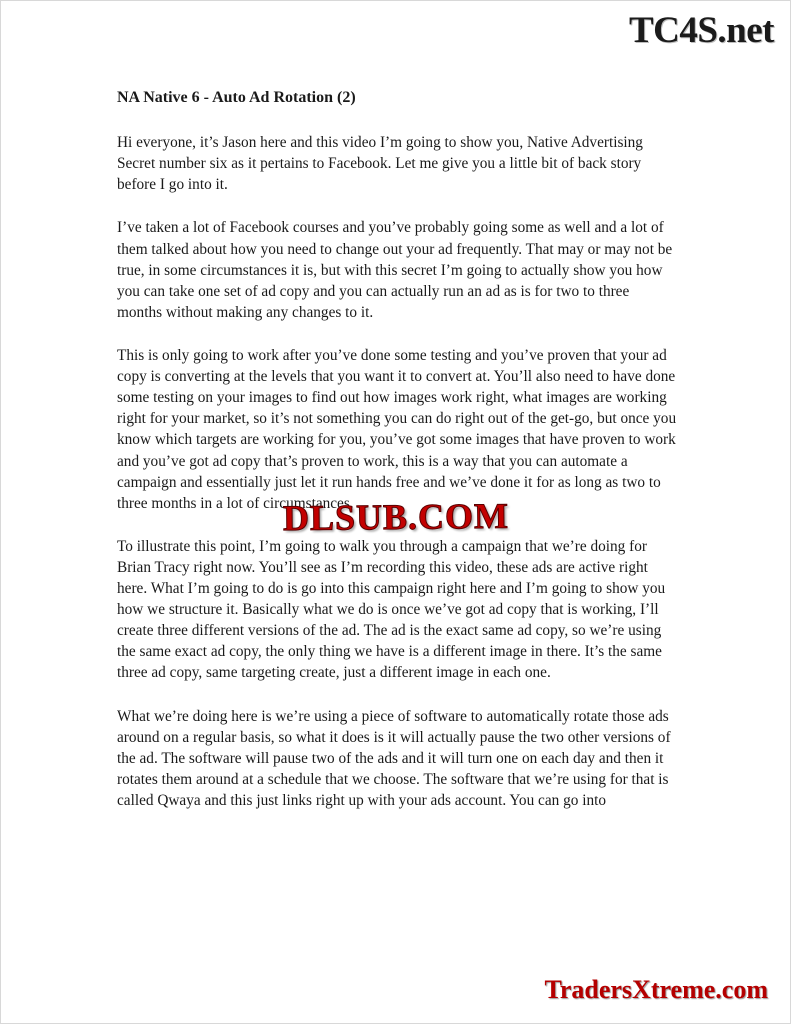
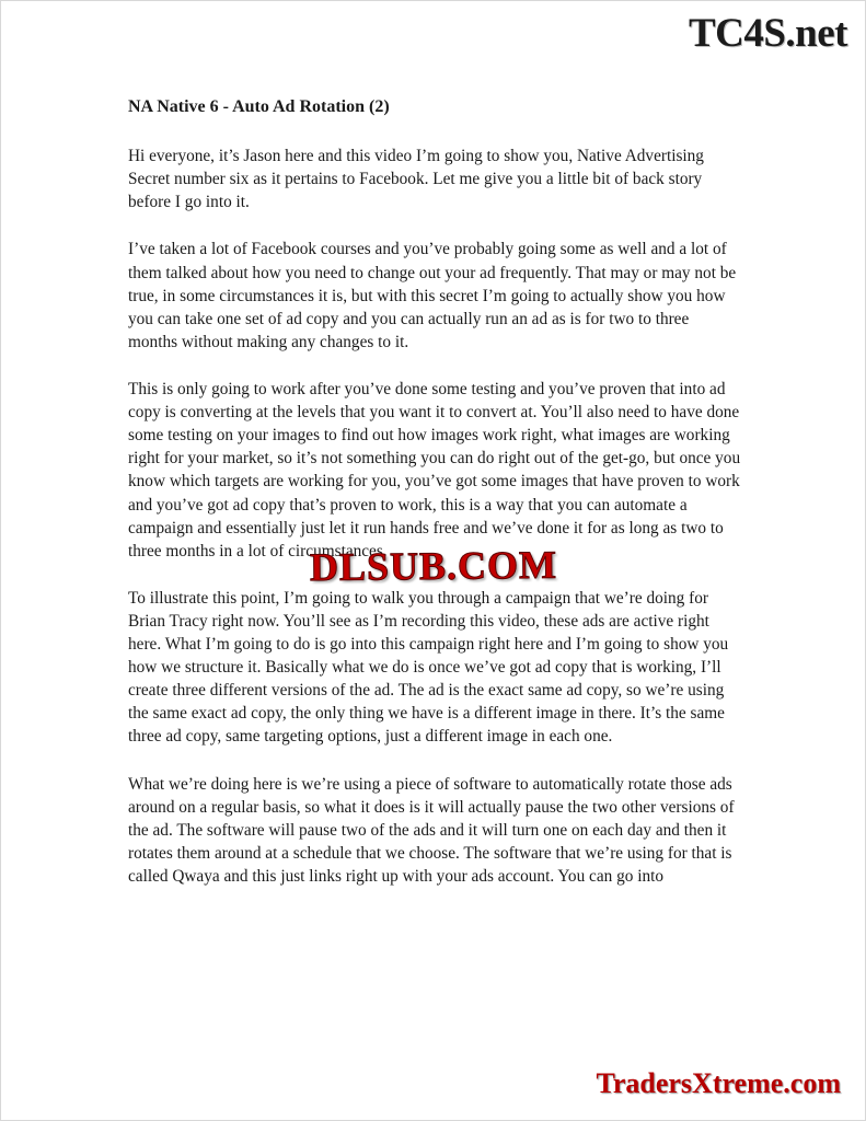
  TC4S.net
  NA Native 6 - Auto Ad Rotation (2)
  Hi everyone, it’s Jason here and this video I’m going to show you, Native Advertising Secret number six as it pertains to Facebook. Let me give you a little bit of back story before I go into it.
  I’ve taken a lot of Facebook courses and you’ve probably going some as well and a lot of them talked about how you need to change out your ad frequently. That may or may not be true, in some circumstances it is, but with this secret I’m going to actually show you how you can take one set of ad copy and you can actually run an ad as is for two to three months without making any changes to it.
- This is only going to work after you’ve done some testing and you’ve proven that your ad copy is converting at the levels that you want it to convert at. You’ll also need to have done some testing on your images to find out how images work right, what images are working right for your market, so it’s not something you can do right out of the get-go, but once you know which targets are working for you, you’ve got some images that have proven to work and you’ve got ad copy that’s proven to work, this is a way that you can automate a campaign and essentially just let it run hands free and we’ve done it for as long as two to three months in a lot of circumstances.
+ This is only going to work after you’ve done some testing and you’ve proven that into ad copy is converting at the levels that you want it to convert at. You’ll also need to have done some testing on your images to find out how images work right, what images are working right for your market, so it’s not something you can do right out of the get-go, but once you know which targets are working for you, you’ve got some images that have proven to work and you’ve got ad copy that’s proven to work, this is a way that you can automate a campaign and essentially just let it run hands free and we’ve done it for as long as two to three months in a lot of circumstances.
- To illustrate this point, I’m going to walk you through a campaign that we’re doing for Brian Tracy right now. You’ll see as I’m recording this video, these ads are active right here. What I’m going to do is go into this campaign right here and I’m going to show you how we structure it. Basically what we do is once we’ve got ad copy that is working, I’ll create three different versions of the ad. The ad is the exact same ad copy, so we’re using the same exact ad copy, the only thing we have is a different image in there. It’s the same three ad copy, same targeting create, just a different image in each one.
+ To illustrate this point, I’m going to walk you through a campaign that we’re doing for Brian Tracy right now. You’ll see as I’m recording this video, these ads are active right here. What I’m going to do is go into this campaign right here and I’m going to show you how we structure it. Basically what we do is once we’ve got ad copy that is working, I’ll create three different versions of the ad. The ad is the exact same ad copy, so we’re using the same exact ad copy, the only thing we have is a different image in there. It’s the same three ad copy, same targeting options, just a different image in each one.
  What we’re doing here is we’re using a piece of software to automatically rotate those ads around on a regular basis, so what it does is it will actually pause the two other versions of the ad. The software will pause two of the ads and it will turn one on each day and then it rotates them around at a schedule that we choose. The software that we’re using for that is called Qwaya and this just links right up with your ads account. You can go into
  DLSUB.COM
  TradersXtreme.com
